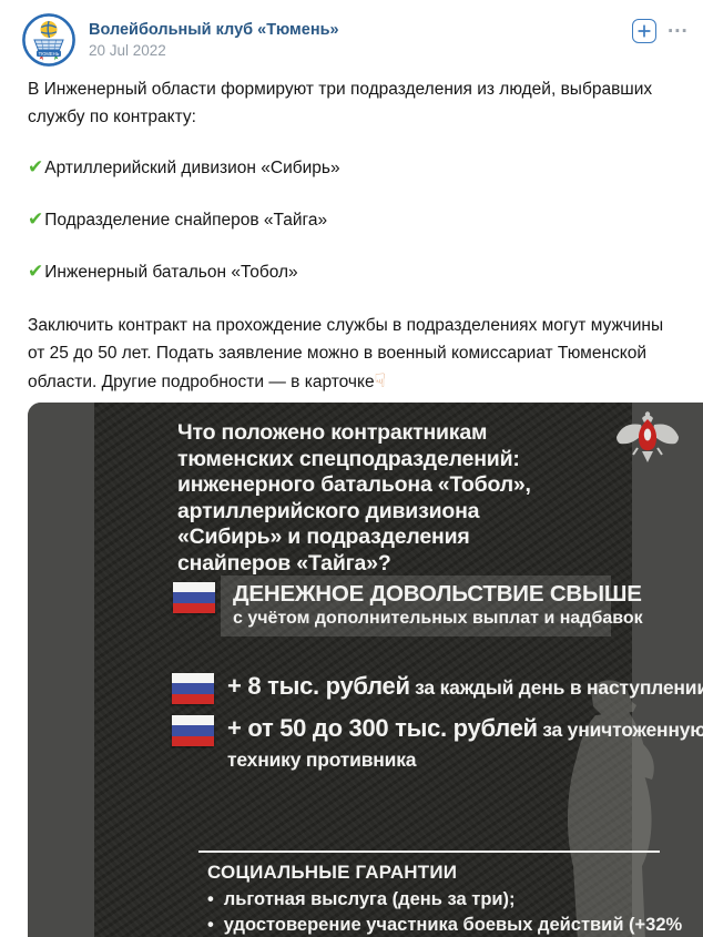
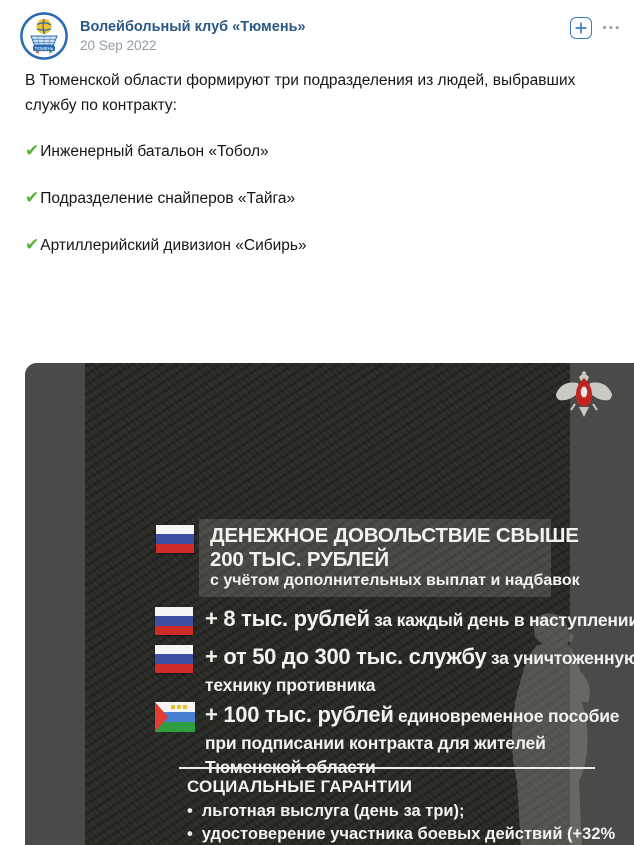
  Волейбольный клуб «Тюмень»
- 20 Jul 2022
+ 20 Sep 2022
  ...
- В Инженерный области формируют три подразделения из людей, выбравших службу по контракту:
+ В Тюменской области формируют три подразделения из людей, выбравших службу по контракту:
- ✔Артиллерийский дивизион «Сибирь»
+ ✔Инженерный батальон «Тобол»
  ✔Подразделение снайперов «Тайга»
- ✔Инженерный батальон «Тобол»
+ ✔Артиллерийский дивизион «Сибирь»
- Заключить контракт на прохождение службы в подразделениях могут мужчины от 25 до 50 лет. Подать заявление можно в военный комиссариат Тюменской области. Другие подробности — в карточке☟
- Что положено контрактникам
- тюменских спецподразделений:
- инженерного батальона «Тобол»,
- артиллерийского дивизиона
- «Сибирь» и подразделения
- снайперов «Тайга»?
  ДЕНЕЖНОЕ ДОВОЛЬСТВИЕ СВЫШЕ
+ 200 ТЫС. РУБЛЕЙ
  с учётом дополнительных выплат и надбавок
  + 8 тыс. рублей за каждый день в наступлени
- + от 50 до 300 тыс. рублей за уничтоженную
+ + от 50 до 300 тыс. службу за уничтоженную
  технику противника
+ + 100 тыс. рублей единовременное пособие
+ при подписании контракта для жителей
  СОЦИАЛЬНЫЕ ГАРАНТИИ
  •
  льготная выслуга (день за три);
  •
